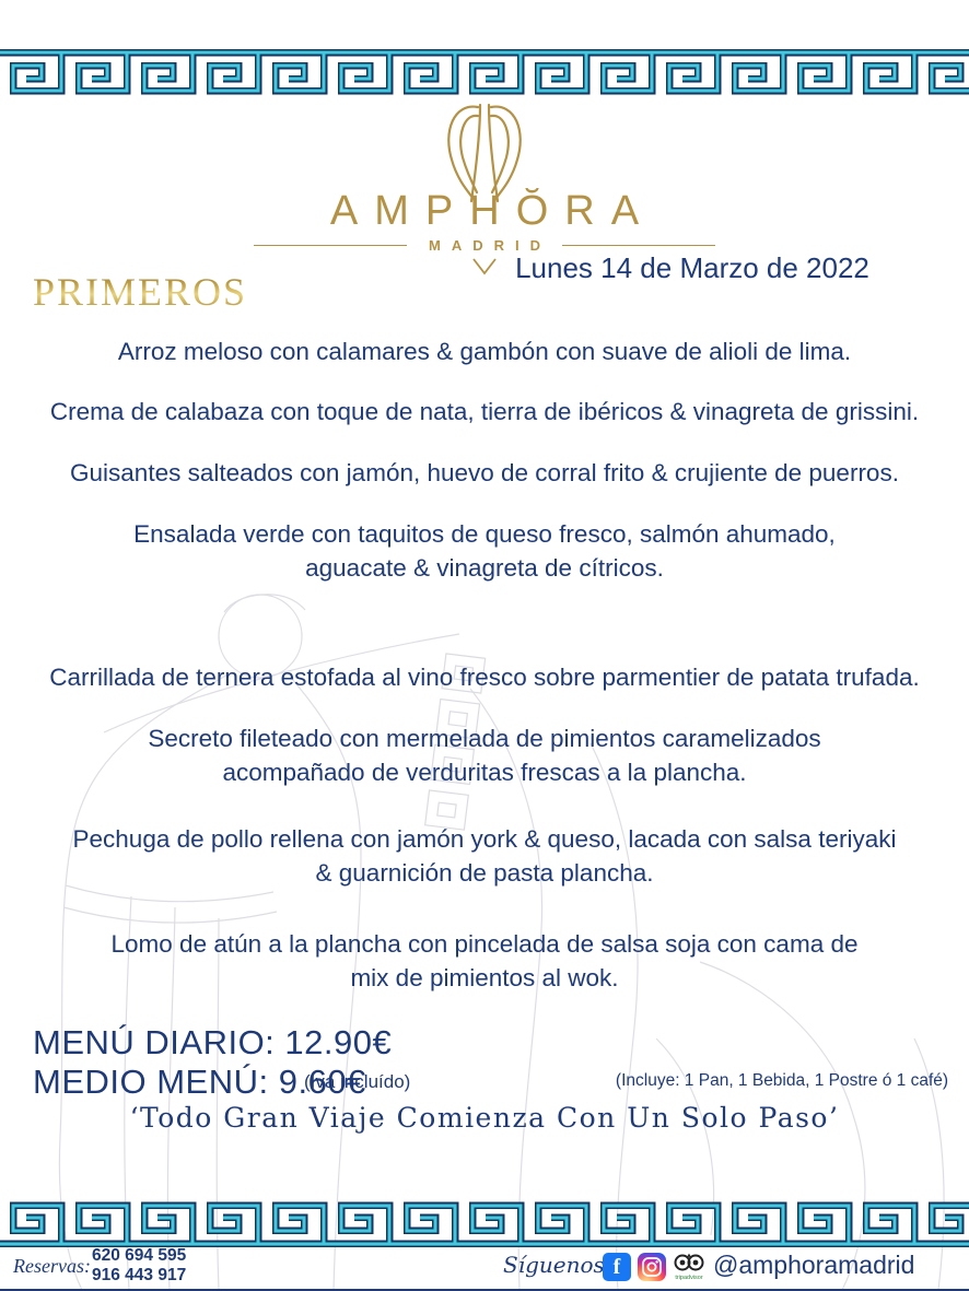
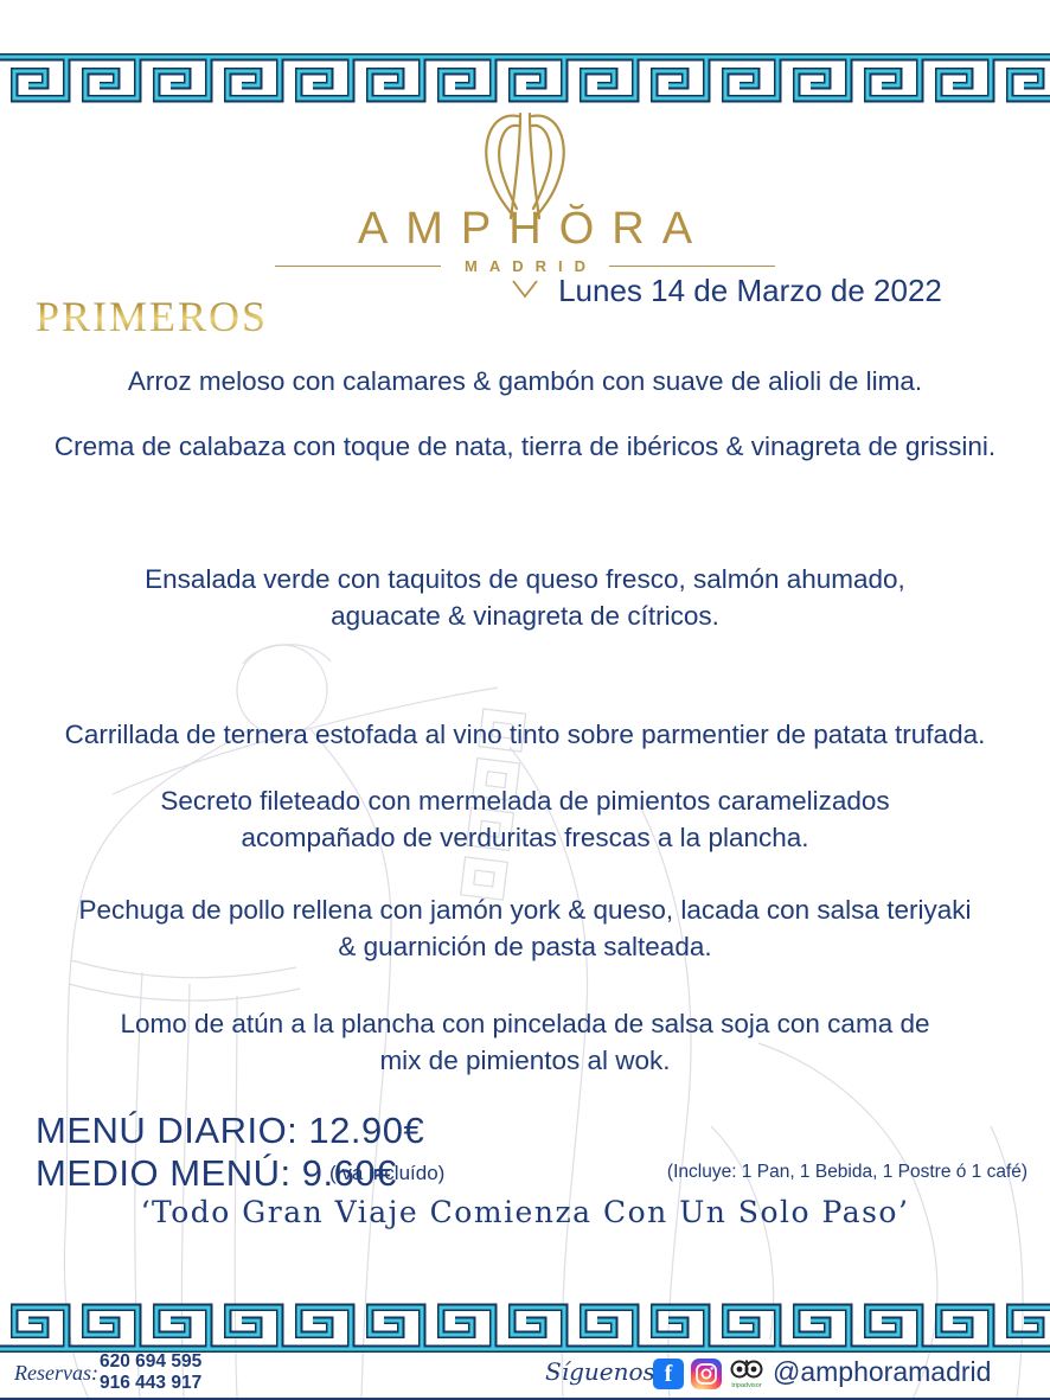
  AMPHŎRA
  MADRID
  Lunes 14 de Marzo de 2022
  PRIMEROS
  Arroz meloso con calamares & gambón con suave de alioli de lima.
  Crema de calabaza con toque de nata, tierra de ibéricos & vinagreta de grissini.
- Guisantes salteados con jamón, huevo de corral frito & crujiente de puerros.
  Ensalada verde con taquitos de queso fresco, salmón ahumado, aguacate & vinagreta de cítricos.
- Carrillada de ternera estofada al vino fresco sobre parmentier de patata trufada.
+ Carrillada de ternera estofada al vino tinto sobre parmentier de patata trufada.
  Secreto fileteado con mermelada de pimientos caramelizados acompañado de verduritas frescas a la plancha.
- Pechuga de pollo rellena con jamón york & queso, lacada con salsa teriyaki & guarnición de pasta plancha.
+ Pechuga de pollo rellena con jamón york & queso, lacada con salsa teriyaki & guarnición de pasta salteada.
  Lomo de atún a la plancha con pincelada de salsa soja con cama de mix de pimientos al wok.
  MENÚ DIARIO: 12.90€
  MEDIO MENÚ: 9.60€
  (Iva incluído)
  (Incluye: 1 Pan, 1 Bebida, 1 Postre ó 1 café)
  ‘Todo Gran Viaje Comienza Con Un Solo Paso’
  Reservas:
  620 694 595
  916 443 917
  Síguenos
  f
  @amphoramadrid
